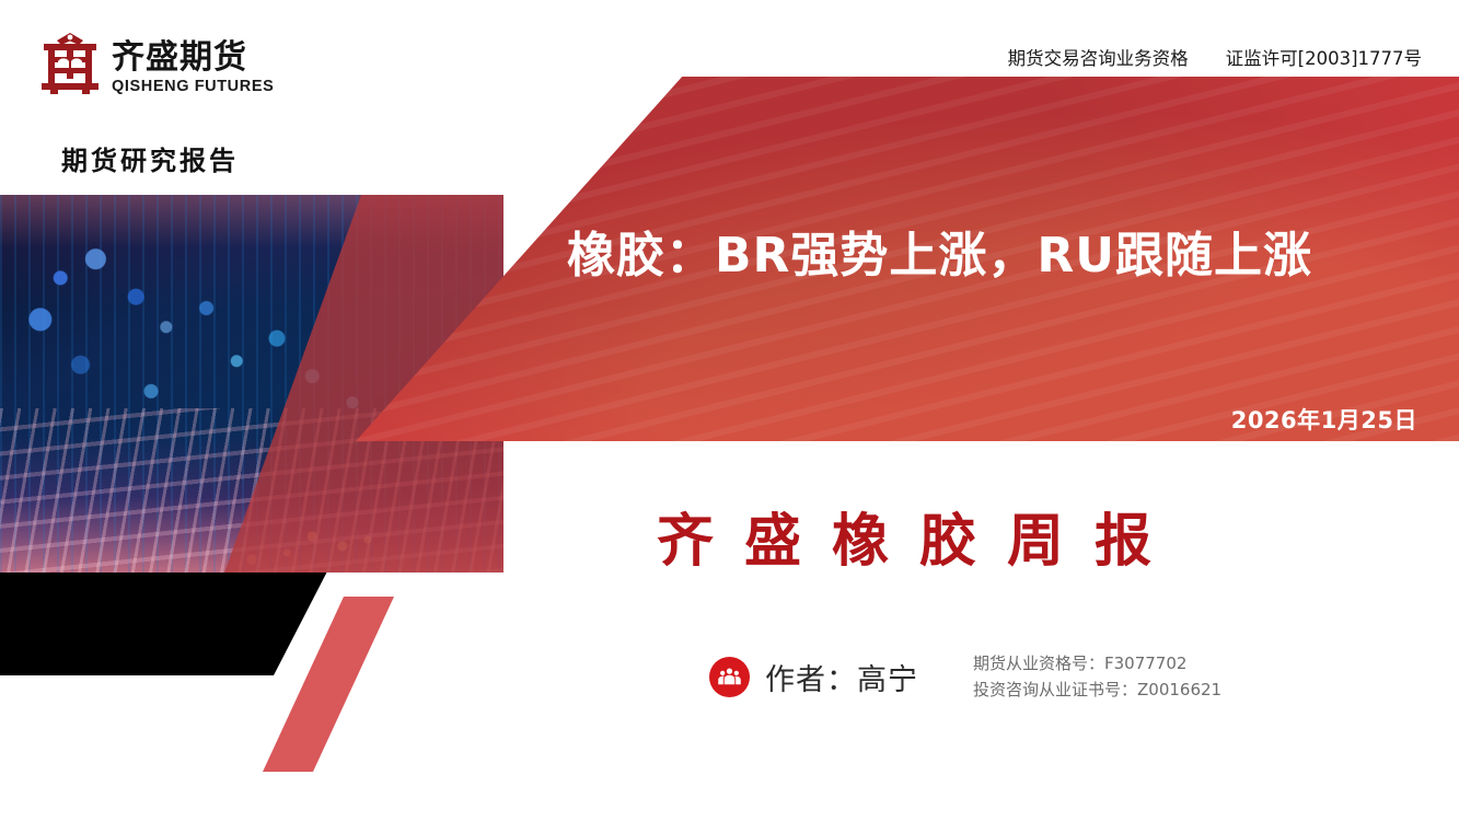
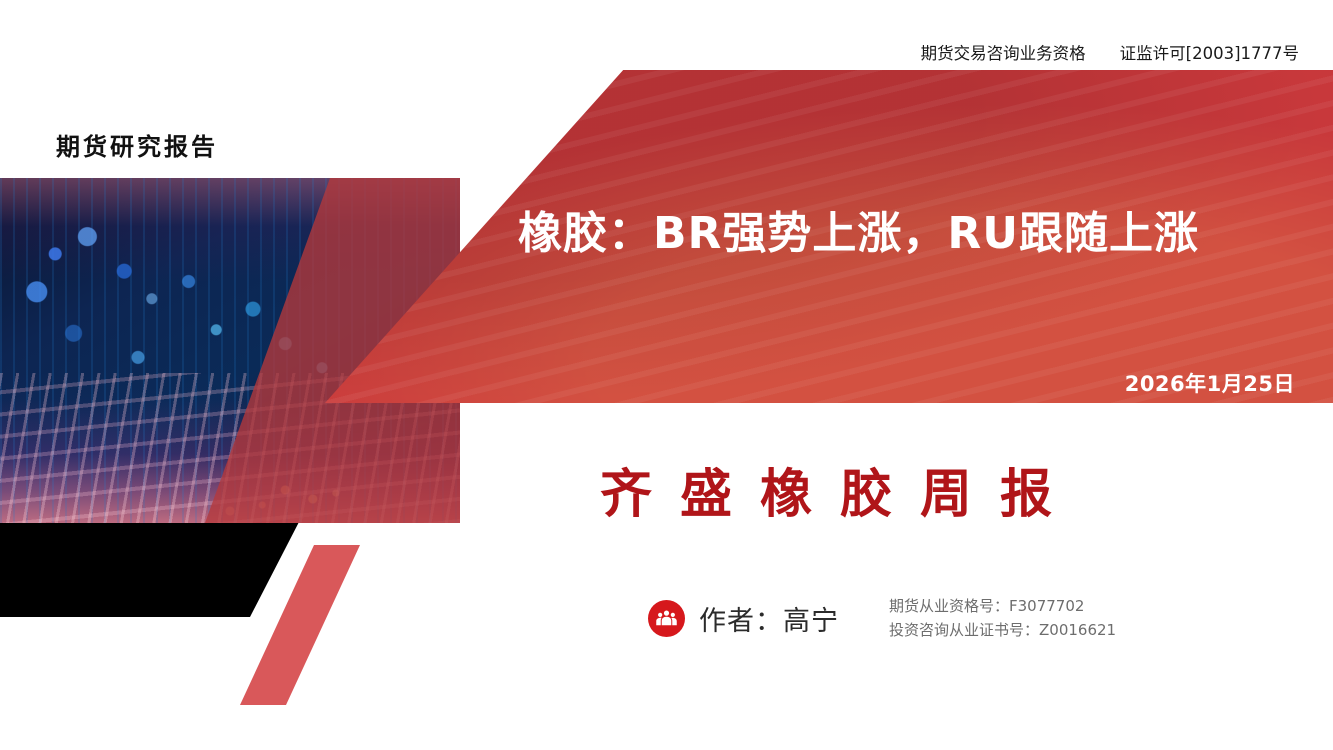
- 齐盛期货
- QISHENG FUTURES
  期货交易咨询业务资格
  证监许可[2003]1777号
  期货研究报告
  橡胶：BR强势上涨，RU跟随上涨
  2026年1月25日
  齐盛橡胶周报
  作者：高宁
  期货从业资格号：F3077702
  投资咨询从业证书号：Z0016621
